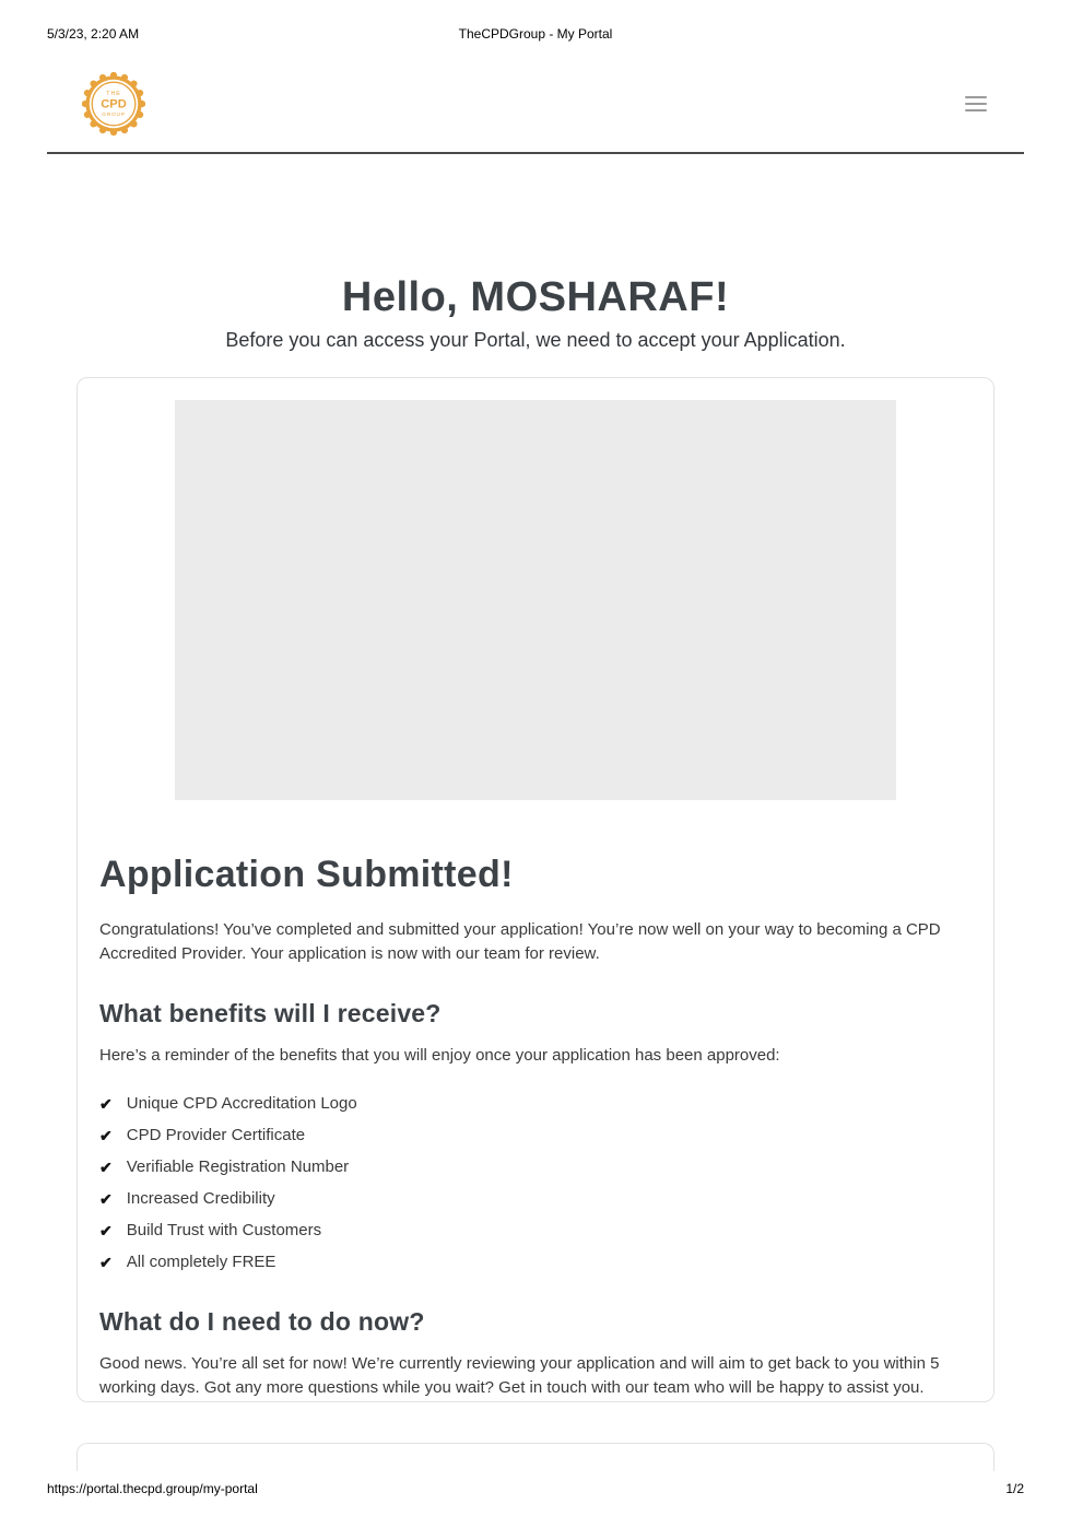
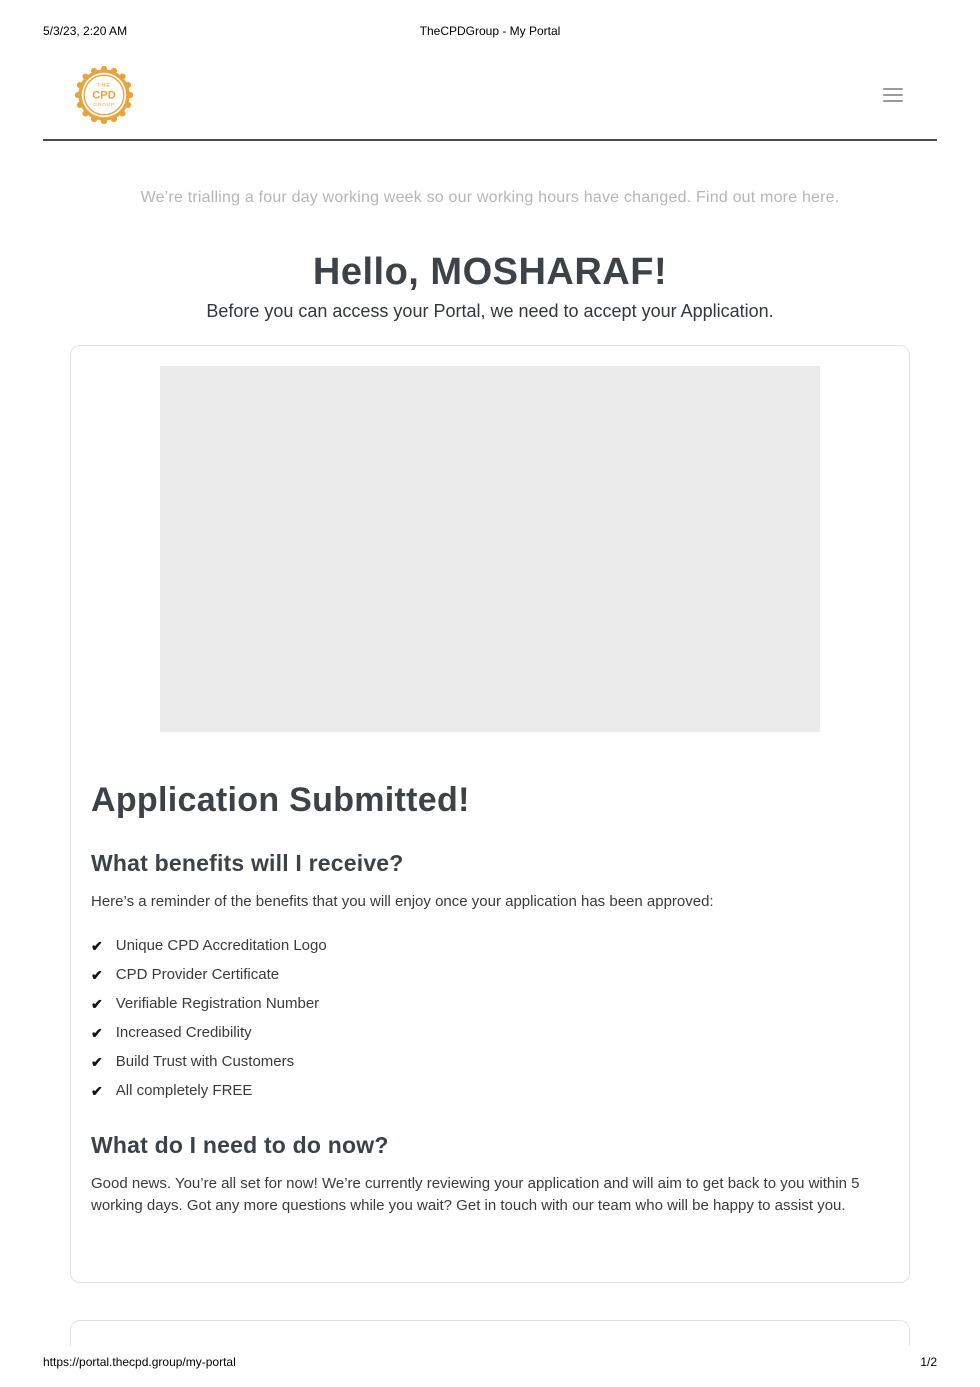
  5/3/23, 2:20 AM
  TheCPDGroup - My Portal
  CPD
+ We’re trialling a four day working week so our working hours have changed. Find out more here.
  Hello, MOSHARAF!
  Before you can access your Portal, we need to accept your Application.
  Application Submitted!
- Congratulations! You’ve completed and submitted your application! You’re now well on your way to becoming a CPD Accredited Provider. Your application is now with our team for review.
  What benefits will I receive?
  Here’s a reminder of the benefits that you will enjoy once your application has been approved:
  ✔
  Unique CPD Accreditation Logo
  ✔
  CPD Provider Certificate
  ✔
  Verifiable Registration Number
  ✔
  Increased Credibility
  ✔
  Build Trust with Customers
  ✔
  All completely FREE
  What do I need to do now?
  Good news. You’re all set for now! We’re currently reviewing your application and will aim to get back to you within 5 working days. Got any more questions while you wait? Get in touch with our team who will be happy to assist you.
  https://portal.thecpd.group/my-portal
  1/2
